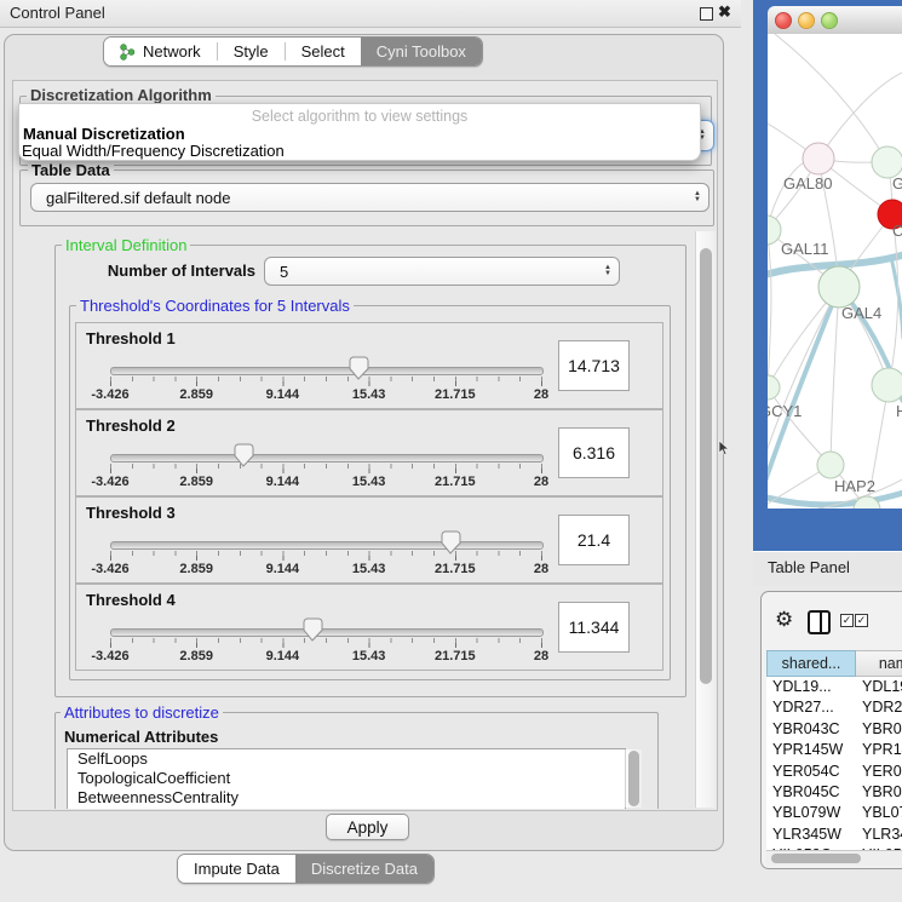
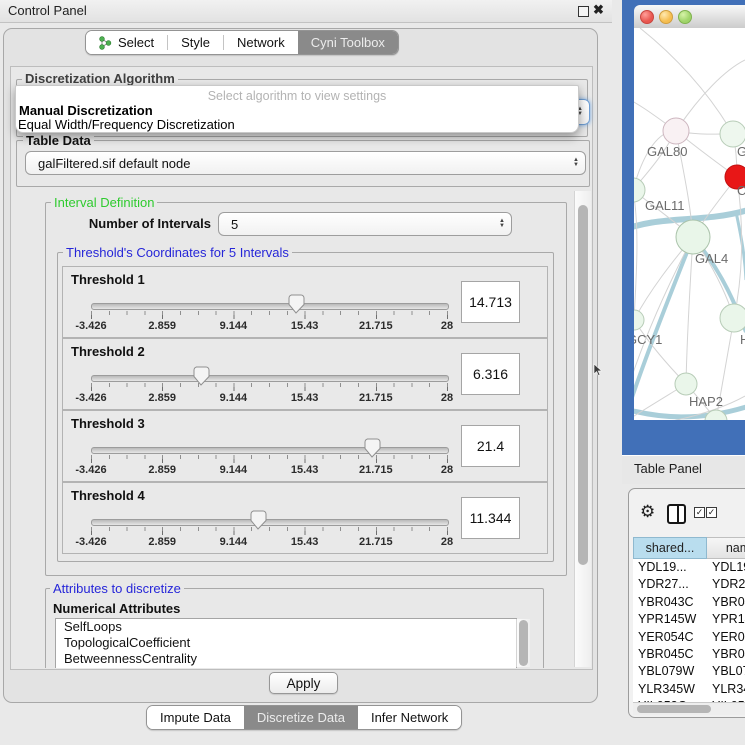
  Control Panel
  ✖
- Network
+ Select
  Style
- Select
+ Network
  Cyni Toolbox
  Discretization Algorithm
  Table Data
  galFiltered.sif default node
  Interval Definition
  Number of Intervals
  5
  Threshold's Coordinates for 5 Intervals
  Threshold 1
  -3.426
  2.859
  9.144
  15.43
  21.715
  28
  14.713
  Threshold 2
  -3.426
  2.859
  9.144
  15.43
  21.715
  28
  6.316
  Threshold 3
  -3.426
  2.859
  9.144
  15.43
  21.715
  28
  21.4
  Threshold 4
  -3.426
  2.859
  9.144
  15.43
  21.715
  28
  11.344
  Attributes to discretize
  Numerical Attributes
  SelfLoops
  TopologicalCoefficient
  BetweennessCentrality
  Apply
  Impute Data
  Discretize Data
+ Infer Network
  Select algorithm to view settings
  Manual Discretization
  Equal Width/Frequency Discretization
  GAL80
  G
  C
  GAL11
  GAL4
  CY1
  HAP2
  Table Panel
  ⚙
  ✓
  ✓
  shared...
  YDL19...
  YDL1
  YDR27...
  YDR2
  YBR043C
  YPR145W
  YER054C
  YBR045C
  YBL079W
  YLR345W
